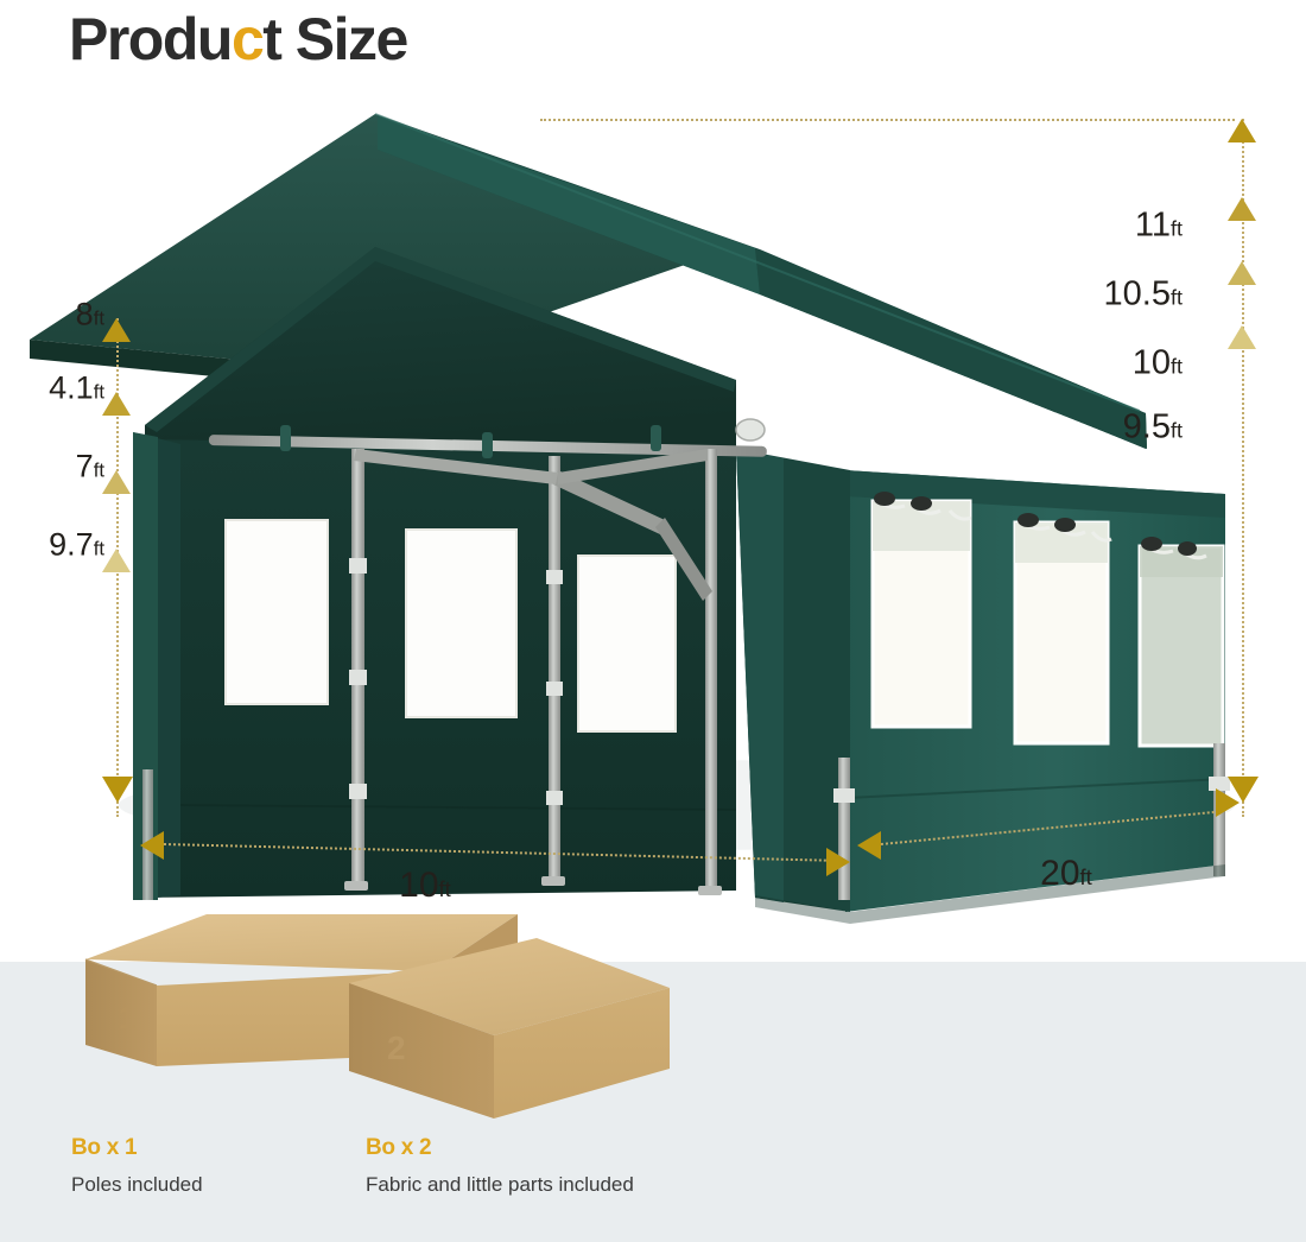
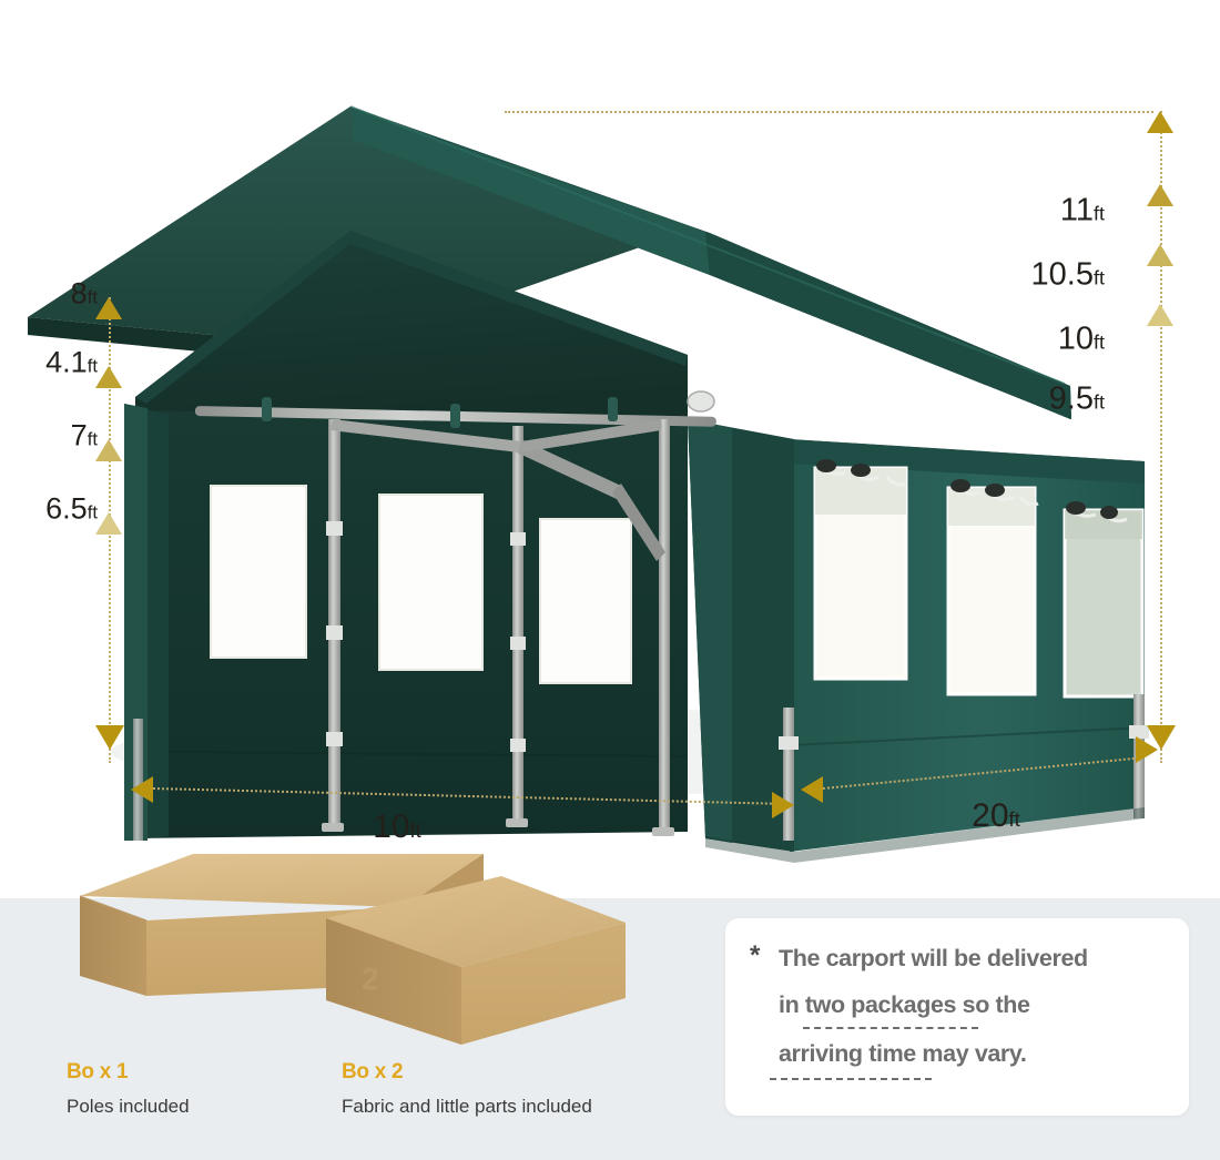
- Product Size
  11ft
  10.5ft
  10ft
  9.5ft
  8ft
  4.1ft
  7ft
- 9.7ft
+ 6.5ft
  10ft
  20ft
  Bo x 1
  Poles included
  Bo x 2
  Fabric and little parts included
+ *
+ The carport will be delivered
+ in two packages so the
+ arriving time may vary.
